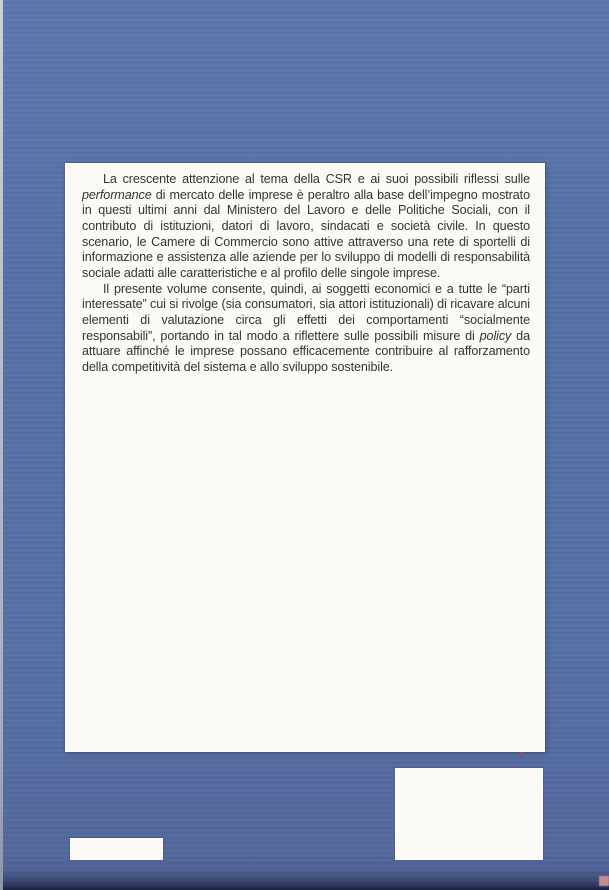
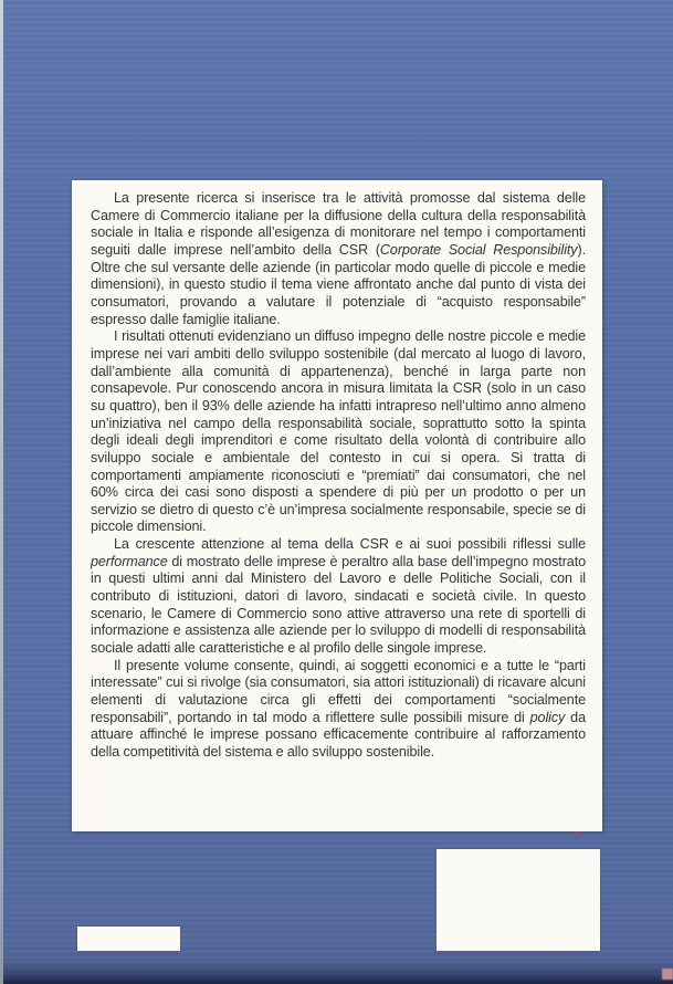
+ La presente ricerca si inserisce tra le attività promosse dal sistema delle Camere di Commercio italiane per la diffusione della cultura della responsabilità sociale in Italia e risponde all’esigenza di monitorare nel tempo i comportamenti seguiti dalle imprese nell’ambito della CSR (Corporate Social Responsibility). Oltre che sul versante delle aziende (in particolar modo quelle di piccole e medie dimensioni), in questo studio il tema viene affrontato anche dal punto di vista dei consumatori, provando a valutare il potenziale di “acquisto responsabile” espresso dalle famiglie italiane.
+ I risultati ottenuti evidenziano un diffuso impegno delle nostre piccole e medie imprese nei vari ambiti dello sviluppo sostenibile (dal mercato al luogo di lavoro, dall’ambiente alla comunità di appartenenza), benché in larga parte non consapevole. Pur conoscendo ancora in misura limitata la CSR (solo in un caso su quattro), ben il 93% delle aziende ha infatti intrapreso nell’ultimo anno almeno un’iniziativa nel campo della responsabilità sociale, soprattutto sotto la spinta degli ideali degli imprenditori e come risultato della volontà di contribuire allo sviluppo sociale e ambientale del contesto in cui si opera. Si tratta di comportamenti ampiamente riconosciuti e “premiati” dai consumatori, che nel 60% circa dei casi sono disposti a spendere di più per un prodotto o per un servizio se dietro di questo c’è un’impresa socialmente responsabile, specie se di piccole dimensioni.
- La crescente attenzione al tema della CSR e ai suoi possibili riflessi sulle performance di mercato delle imprese è peraltro alla base dell’impegno mostrato in questi ultimi anni dal Ministero del Lavoro e delle Politiche Sociali, con il contributo di istituzioni, datori di lavoro, sindacati e società civile. In questo scenario, le Camere di Commercio sono attive attraverso una rete di sportelli di informazione e assistenza alle aziende per lo sviluppo di modelli di responsabilità sociale adatti alle caratteristiche e al profilo delle singole imprese.
+ La crescente attenzione al tema della CSR e ai suoi possibili riflessi sulle performance di mostrato delle imprese è peraltro alla base dell’impegno mostrato in questi ultimi anni dal Ministero del Lavoro e delle Politiche Sociali, con il contributo di istituzioni, datori di lavoro, sindacati e società civile. In questo scenario, le Camere di Commercio sono attive attraverso una rete di sportelli di informazione e assistenza alle aziende per lo sviluppo di modelli di responsabilità sociale adatti alle caratteristiche e al profilo delle singole imprese.
  Il presente volume consente, quindi, ai soggetti economici e a tutte le “parti interessate” cui si rivolge (sia consumatori, sia attori istituzionali) di ricavare alcuni elementi di valutazione circa gli effetti dei comportamenti “socialmente responsabili”, portando in tal modo a riflettere sulle possibili misure di policy da attuare affinché le imprese possano efficacemente contribuire al rafforzamento della competitività del sistema e allo sviluppo sostenibile.
